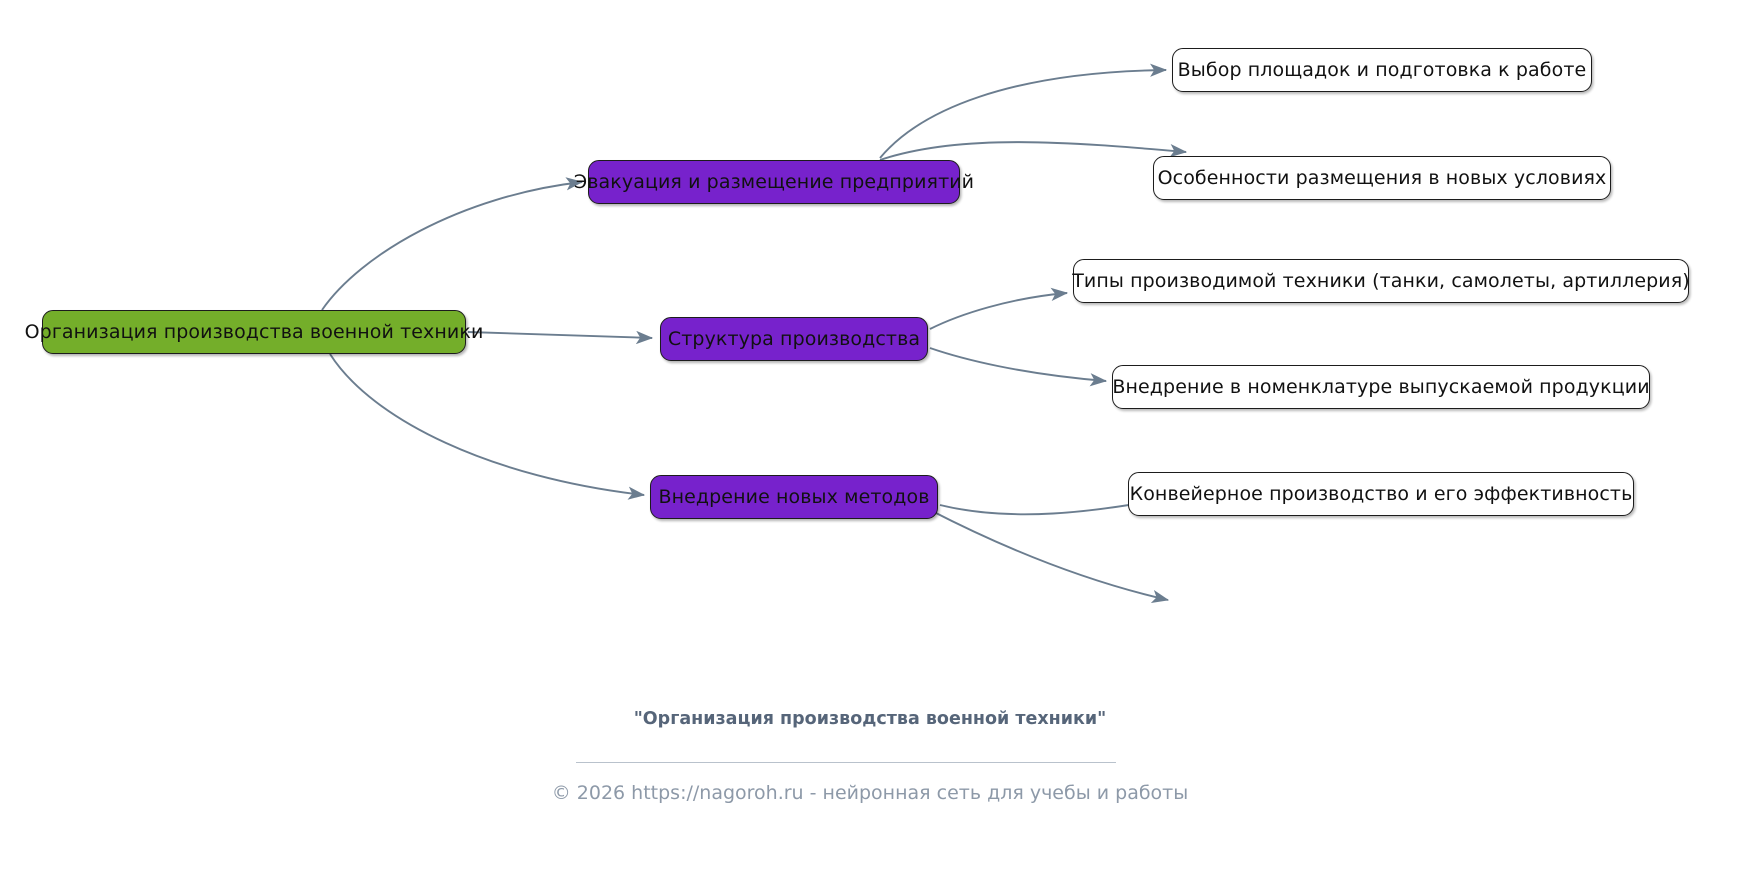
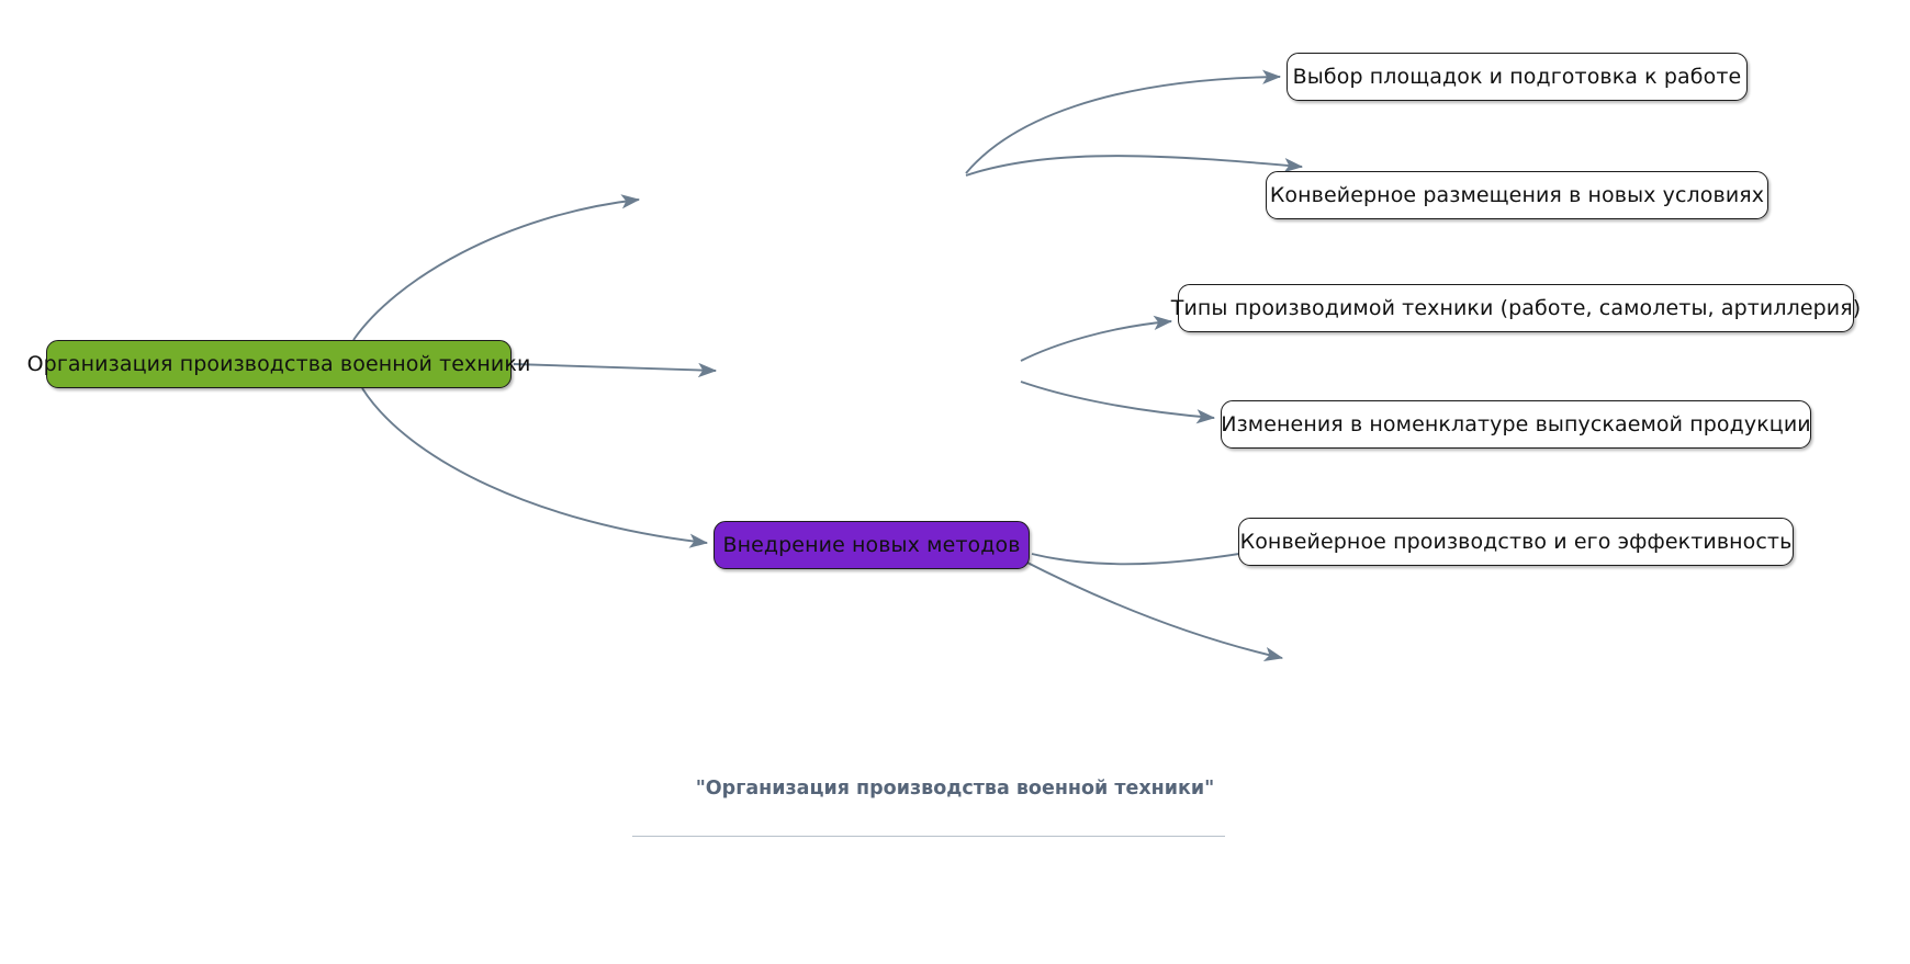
  Организация производства военной техники
- Эвакуация и размещение предприятий
- Структура производства
  Внедрение новых методов
  Выбор площадок и подготовка к работе
- Особенности размещения в новых условиях
+ Конвейерное размещения в новых условиях
- Типы производимой техники (танки, самолеты, артиллерия)
+ Типы производимой техники (работе, самолеты, артиллерия)
- Внедрение в номенклатуре выпускаемой продукции
+ Изменения в номенклатуре выпускаемой продукции
  Конвейерное производство и его эффективность
  "Организация производства военной техники"
- © 2026 https://nagoroh.ru - нейронная сеть для учебы и работы
